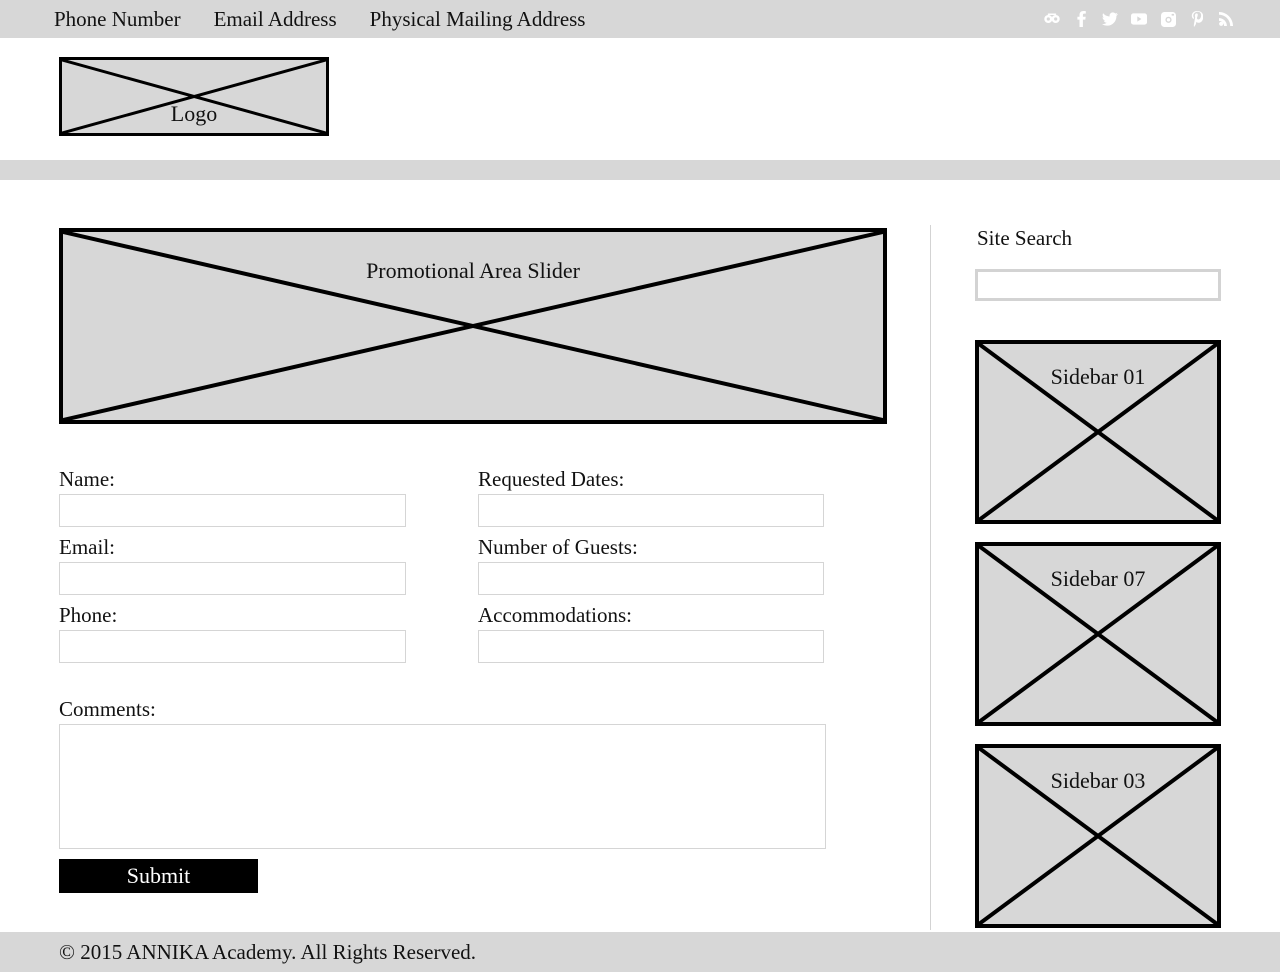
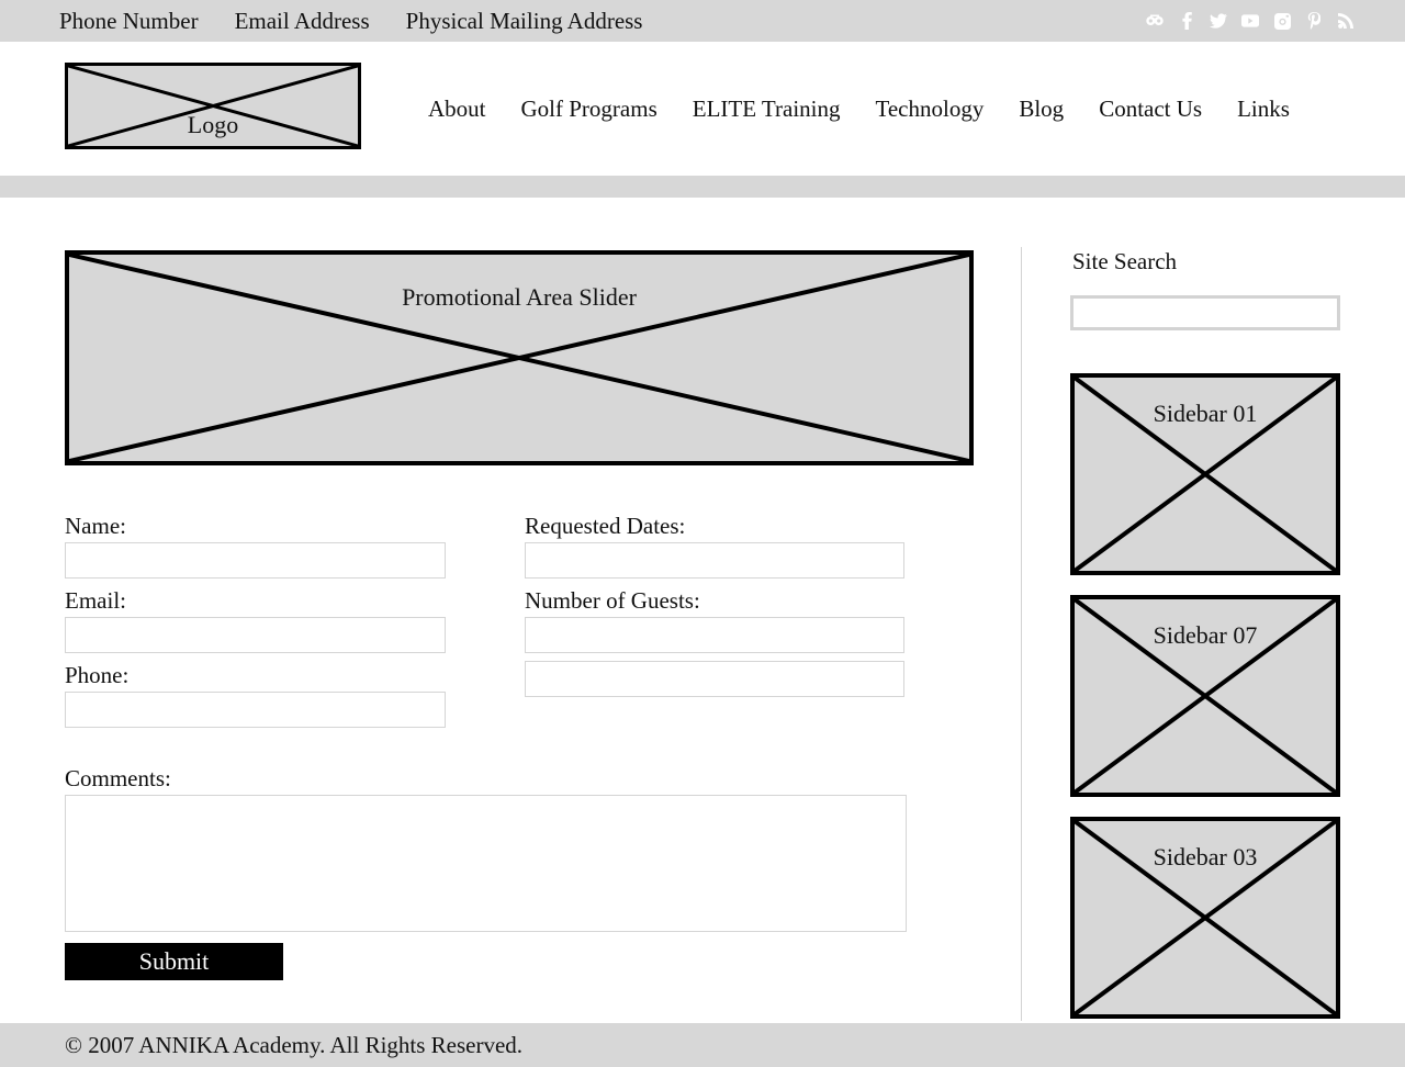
  Phone Number
  Email Address
  Physical Mailing Address
  Logo
+ About
+ Golf Programs
+ ELITE Training
+ Technology
+ Blog
+ Contact Us
+ Links
  Promotional Area Slider
  Name:
  Email:
  Phone:
  Requested Dates:
  Number of Guests:
- Accommodations:
  Comments:
  Submit
  Site Search
  Sidebar 01
  Sidebar 07
  Sidebar 03
- © 2015 ANNIKA Academy. All Rights Reserved.
+ © 2007 ANNIKA Academy. All Rights Reserved.
